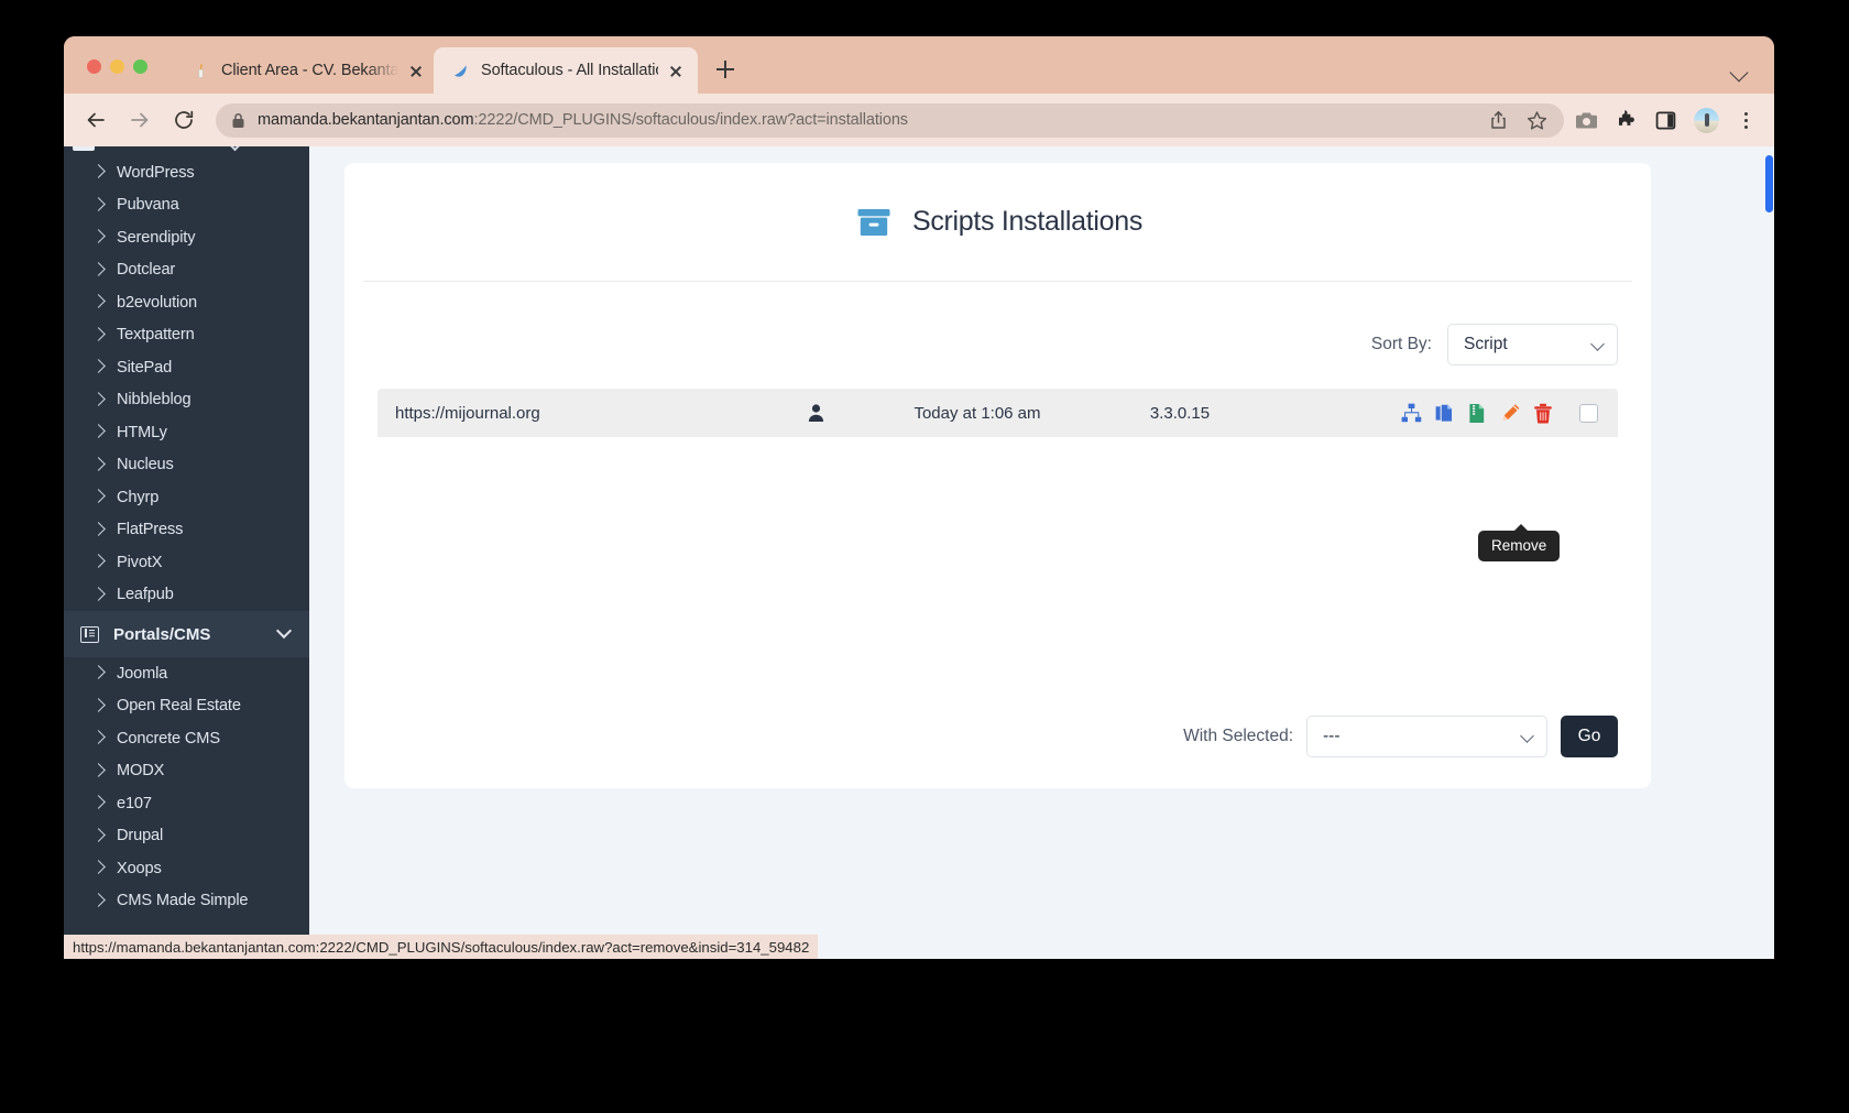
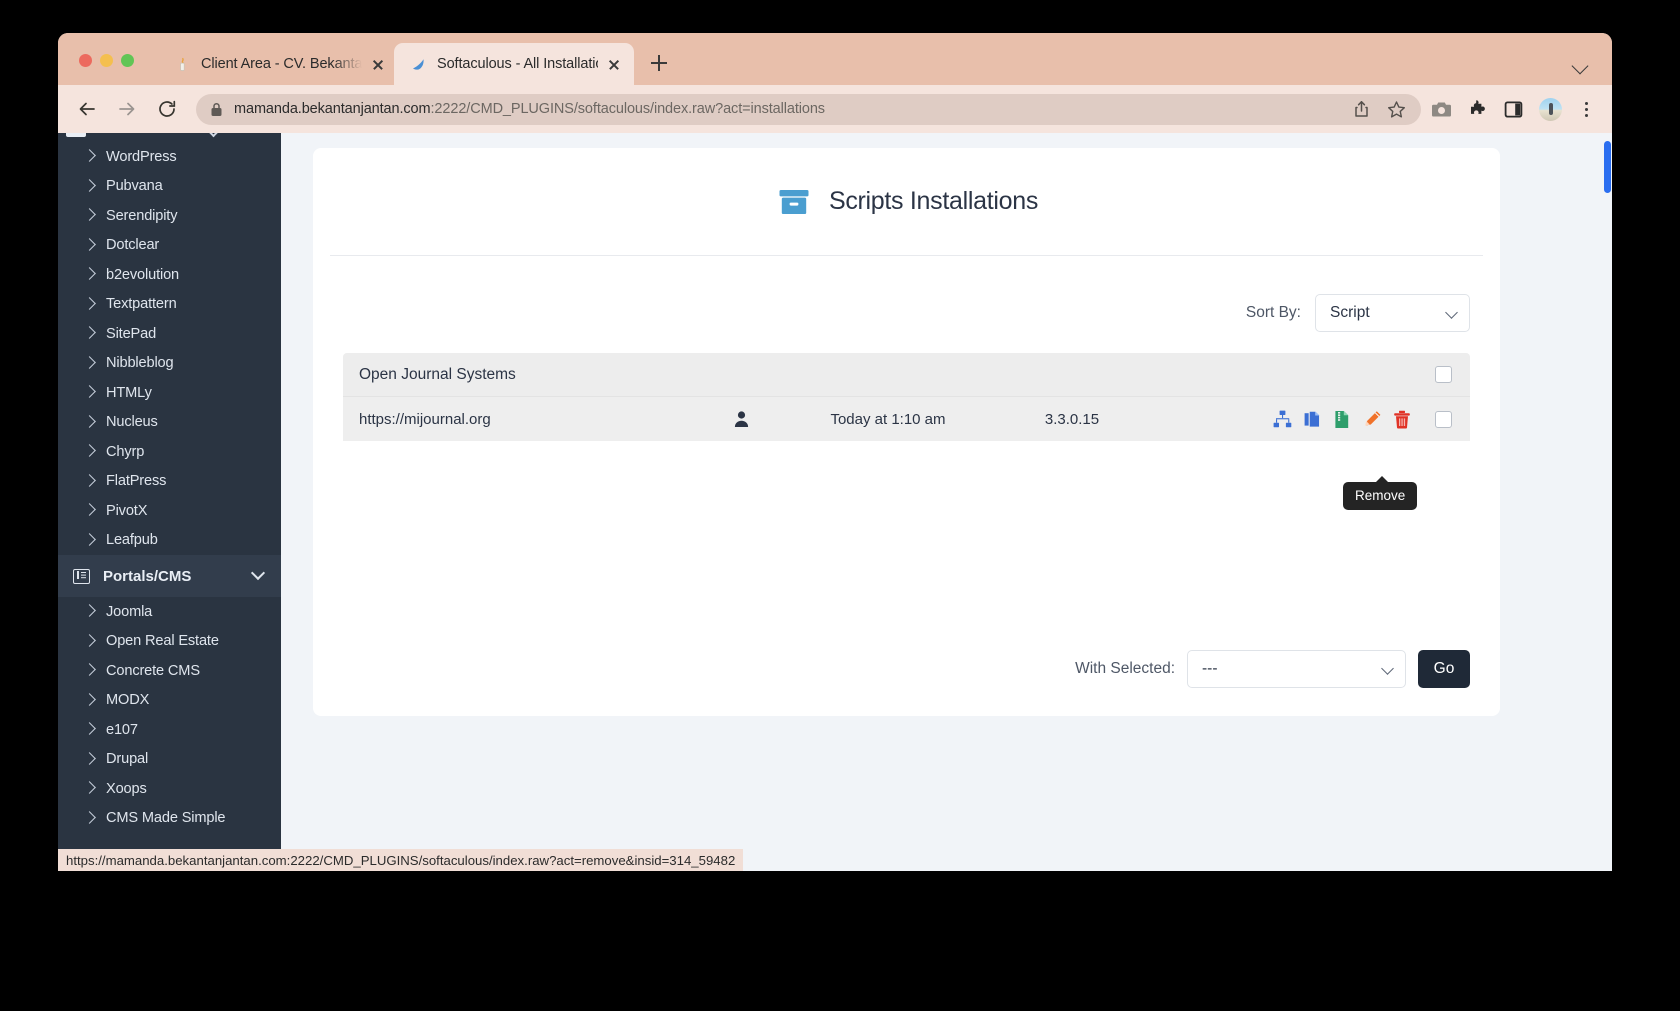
  Client Area - CV. Bekanta
  Softaculous - All Installati
  mamanda.bekantanjantan.com:2222/CMD_PLUGINS/softaculous/index.raw?act=installations
  WordPress
  Pubvana
  Serendipity
  Dotclear
  b2evolution
  Textpattern
  SitePad
  Nibbleblog
  HTMLy
  Nucleus
  Chyrp
  FlatPress
  PivotX
  Leafpub
  Portals/CMS
  Joomla
  Open Real Estate
  Concrete CMS
  MODX
  e107
  Drupal
  Xoops
  CMS Made Simple
  Scripts Installations
  Sort By:
  Script
+ Open Journal Systems
  https://mijournal.org
- Today at 1:06 am
+ Today at 1:10 am
  3.3.0.15
  With Selected:
  ---
  Go
  Remove
  https://mamanda.bekantanjantan.com:2222/CMD_PLUGINS/softaculous/index.raw?act=remove&insid=314_59482
